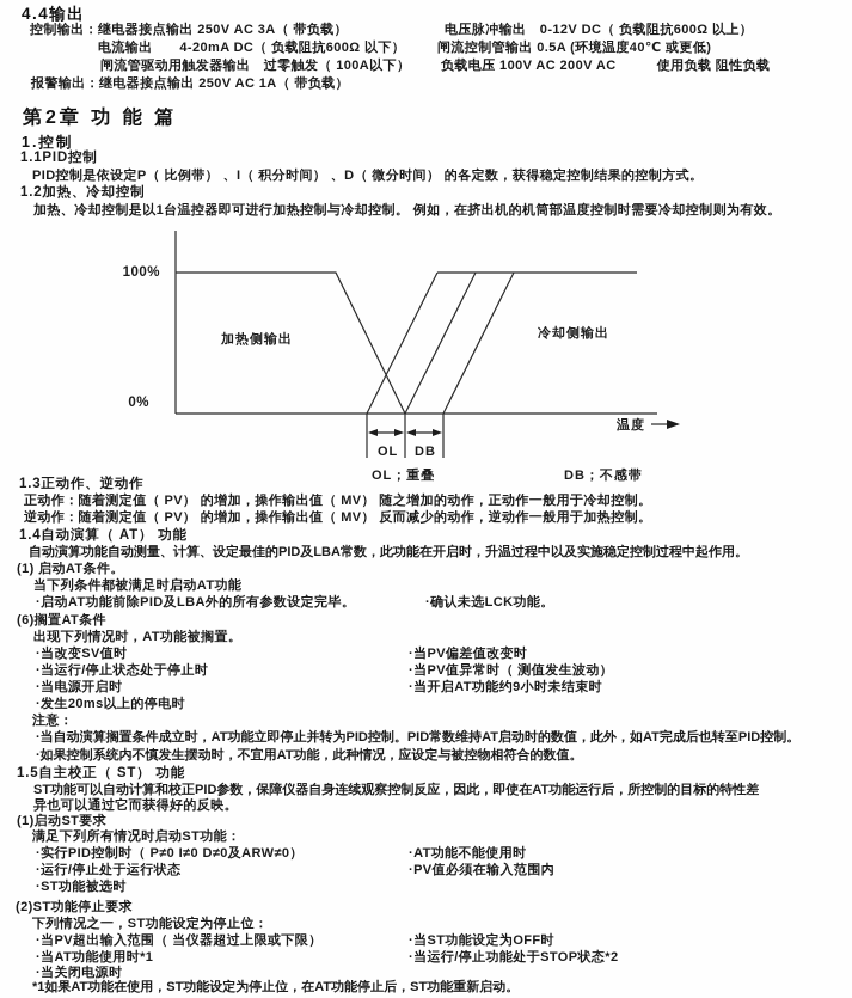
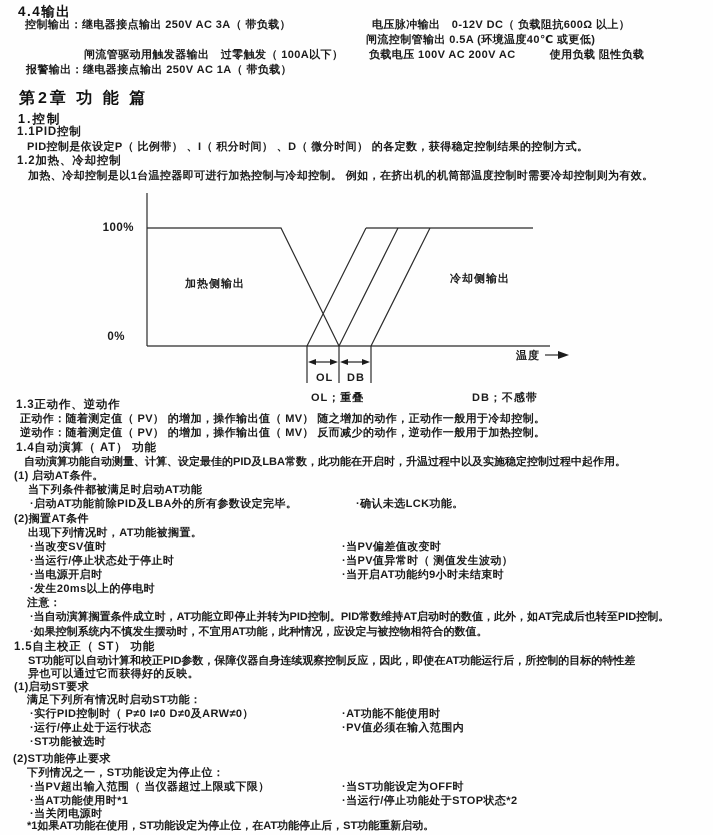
  4.4输出
  控制输出：继电器接点输出 250V AC 3A（ 带负载）
  电压脉冲输出 0-12V DC（ 负载阻抗600Ω 以上）
- 电流输出 4-20mA DC（ 负载阻抗600Ω 以下）
  闸流控制管输出 0.5A (环境温度40℃ 或更低)
  闸流管驱动用触发器输出 过零触发（ 100A以下）
  负载电压 100V AC 200V AC 使用负载 阻性负载
  报警输出：继电器接点输出 250V AC 1A（ 带负载）
  第2章 功 能 篇
  1.控制
  1.1PID控制
  PID控制是依设定P（ 比例带） 、I（ 积分时间） 、D（ 微分时间） 的各定数，获得稳定控制结果的控制方式。
  1.2加热、冷却控制
  加热、冷却控制是以1台温控器即可进行加热控制与冷却控制。 例如，在挤出机的机筒部温度控制时需要冷却控制则为有效。
  100%
  0%
  加热侧输出
  冷却侧输出
  温度
  OL
  DB
  OL；重叠
  DB；不感带
  1.3正动作、逆动作
  正动作：随着测定值（ PV） 的增加，操作输出值（ MV） 随之增加的动作，正动作一般用于冷却控制。
  逆动作：随着测定值（ PV） 的增加，操作输出值（ MV） 反而减少的动作，逆动作一般用于加热控制。
  1.4自动演算（ AT） 功能
  自动演算功能自动测量、计算、设定最佳的PID及LBA常数，此功能在开启时，升温过程中以及实施稳定控制过程中起作用。
  (1) 启动AT条件。
  当下列条件都被满足时启动AT功能
  ·启动AT功能前除PID及LBA外的所有参数设定完毕。
  ·确认未选LCK功能。
- (6)搁置AT条件
+ (2)搁置AT条件
  出现下列情况时，AT功能被搁置。
  ·当改变SV值时
  ·当PV偏差值改变时
  ·当运行/停止状态处于停止时
  ·当PV值异常时（ 测值发生波动）
  ·当电源开启时
  ·当开启AT功能约9小时未结束时
  ·发生20ms以上的停电时
  注意：
  ·当自动演算搁置条件成立时，AT功能立即停止并转为PID控制。PID常数维持AT启动时的数值，此外，如AT完成后也转至PID控制。
  ·如果控制系统内不慎发生摆动时，不宜用AT功能，此种情况，应设定与被控物相符合的数值。
  1.5自主校正（ ST） 功能
  ST功能可以自动计算和校正PID参数，保障仪器自身连续观察控制反应，因此，即使在AT功能运行后，所控制的目标的特性差
  异也可以通过它而获得好的反映。
  (1)启动ST要求
  满足下列所有情况时启动ST功能：
  ·实行PID控制时（ P≠0 I≠0 D≠0及ARW≠0）
  ·AT功能不能使用时
  ·运行/停止处于运行状态
  ·PV值必须在输入范围内
  ·ST功能被选时
  (2)ST功能停止要求
  下列情况之一，ST功能设定为停止位：
  ·当PV超出输入范围（ 当仪器超过上限或下限）
  ·当ST功能设定为OFF时
  ·当AT功能使用时*1
  ·当运行/停止功能处于STOP状态*2
  ·当关闭电源时
  *1如果AT功能在使用，ST功能设定为停止位，在AT功能停止后，ST功能重新启动。
